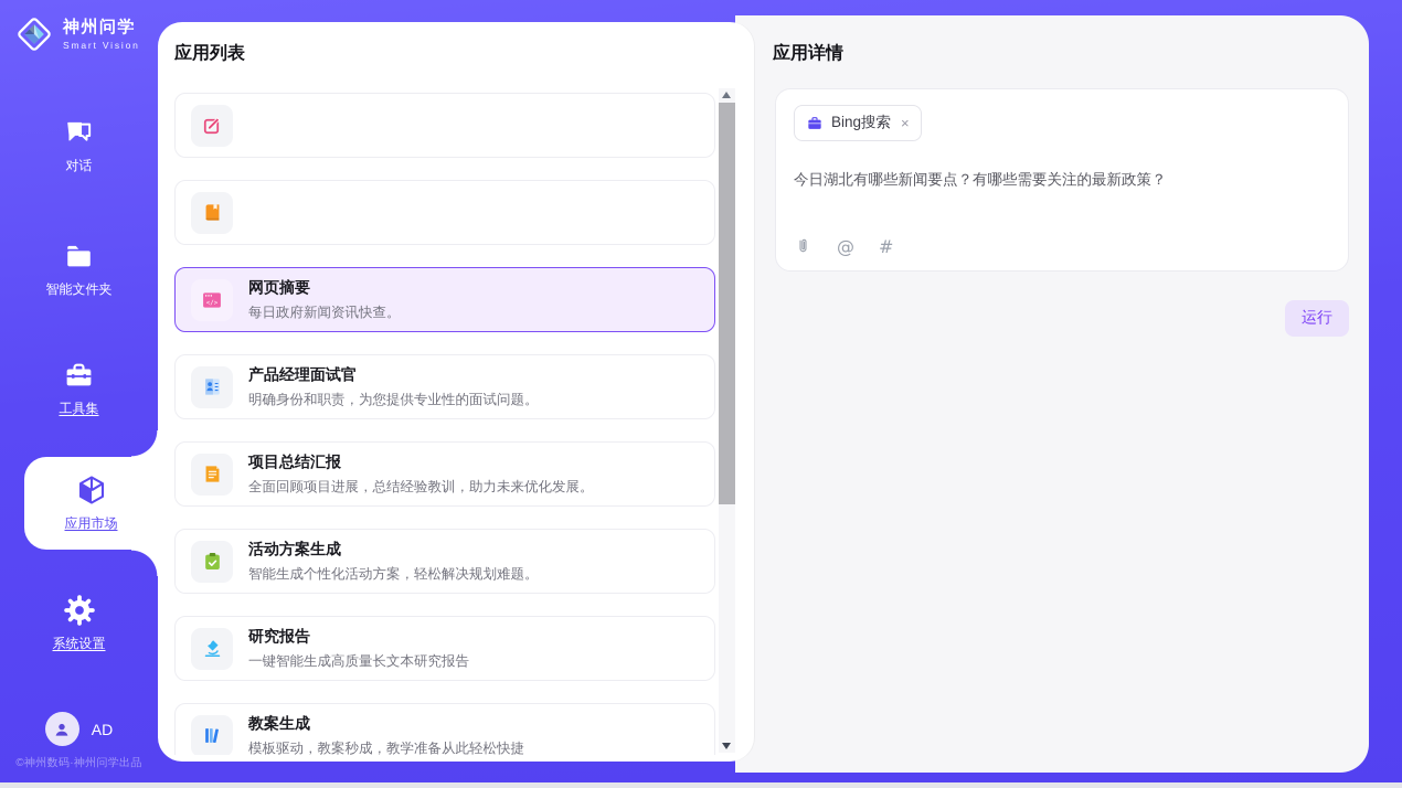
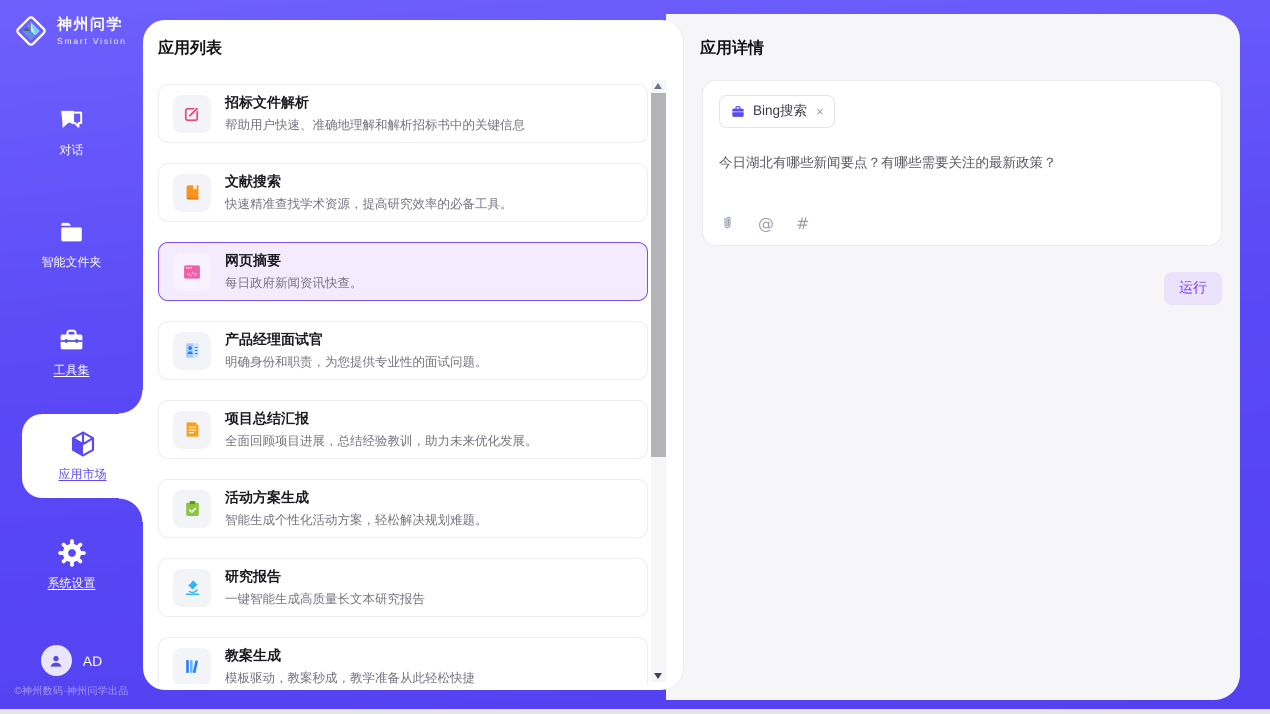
  神州问学
  Smart Vision
  对话
  智能文件夹
  工具集
  应用市场
  系统设置
  AD
  ©神州数码·神州问学出品
  应用详情
  Bing搜索
  ×
  今日湖北有哪些新闻要点？有哪些需要关注的最新政策？
  @
  #
  运行
  应用列表
+ 招标文件解析
+ 帮助用户快速、准确地理解和解析招标书中的关键信息
+ 文献搜索
+ 快速精准查找学术资源，提高研究效率的必备工具。
  网页摘要
  每日政府新闻资讯快查。
  产品经理面试官
  明确身份和职责，为您提供专业性的面试问题。
  项目总结汇报
  全面回顾项目进展，总结经验教训，助力未来优化发展。
  活动方案生成
  智能生成个性化活动方案，轻松解决规划难题。
  研究报告
  一键智能生成高质量长文本研究报告
  教案生成
  模板驱动，教案秒成，教学准备从此轻松快捷
